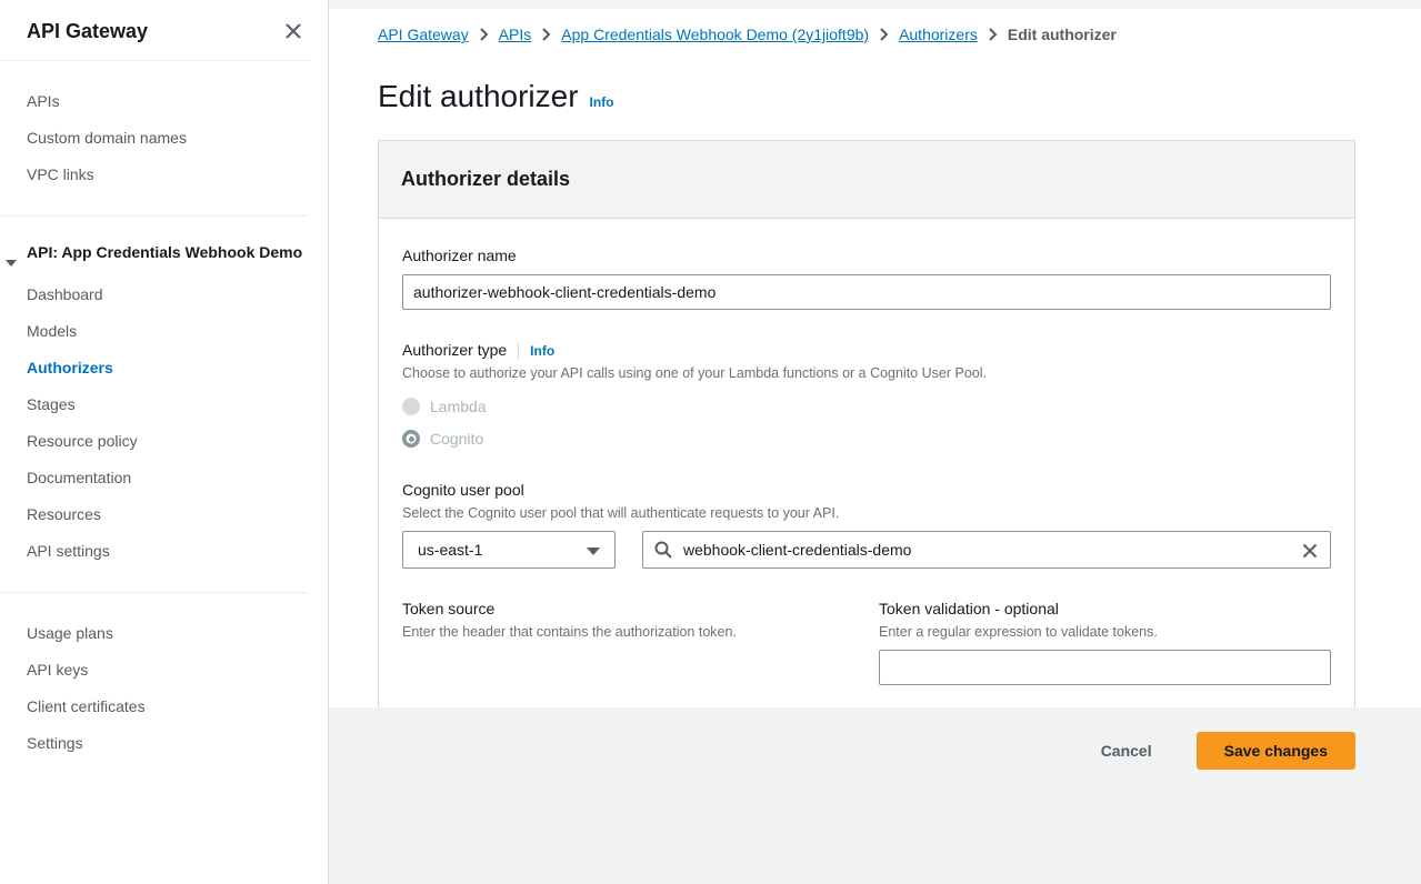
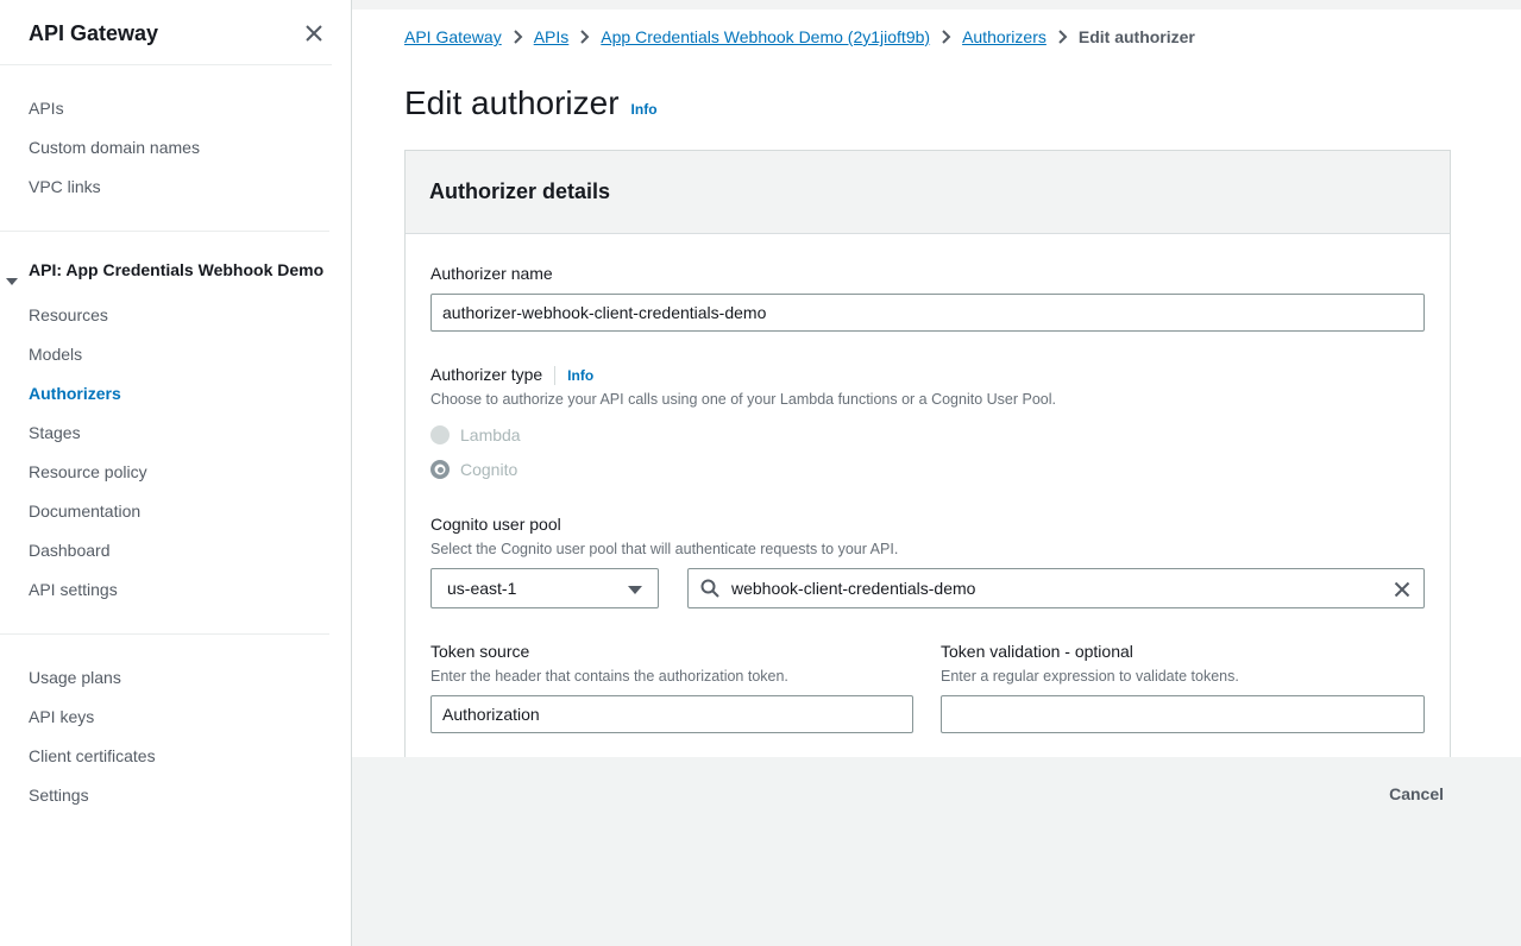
  API Gateway
  APIs
  Custom domain names
  VPC links
  API: App Credentials Webhook Demo
- Dashboard
+ Resources
  Models
  Authorizers
  Stages
  Resource policy
  Documentation
- Resources
+ Dashboard
  API settings
  Usage plans
  API keys
  Client certificates
  Settings
  API Gateway
  APIs
  App Credentials Webhook Demo (2y1jioft9b)
  Authorizers
  Edit authorizer
  Edit authorizer
  Info
  Authorizer details
  Authorizer name
  authorizer-webhook-client-credentials-demo
  Authorizer type
  Info
  Choose to authorize your API calls using one of your Lambda functions or a Cognito User Pool.
  Lambda
  Cognito
  Cognito user pool
  Select the Cognito user pool that will authenticate requests to your API.
  us-east-1
  webhook-client-credentials-demo
  Token source
  Enter the header that contains the authorization token.
+ Authorization
  Token validation - optional
  Enter a regular expression to validate tokens.
  Cancel
- Save changes
